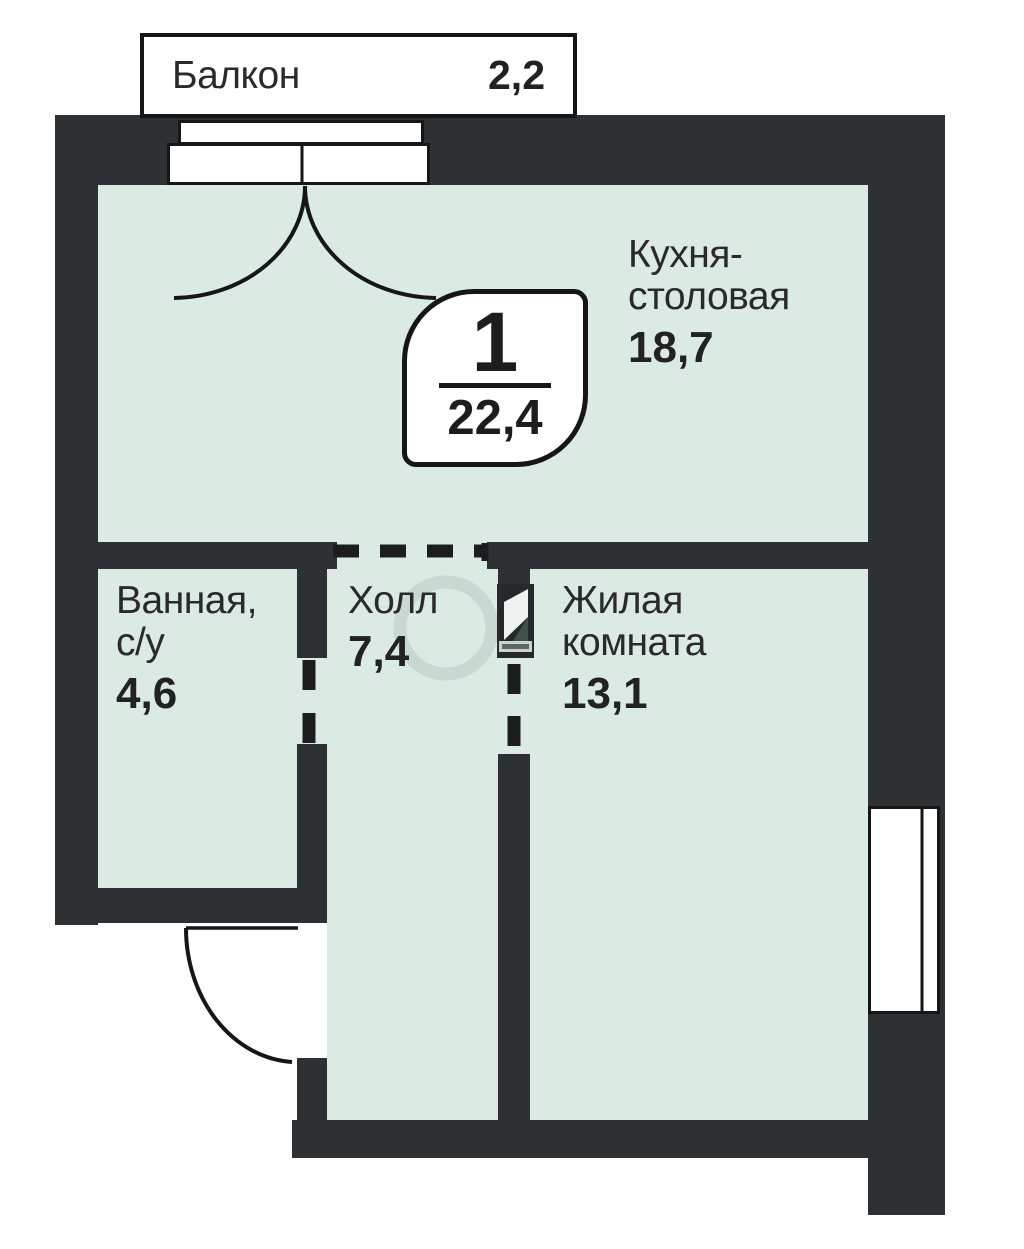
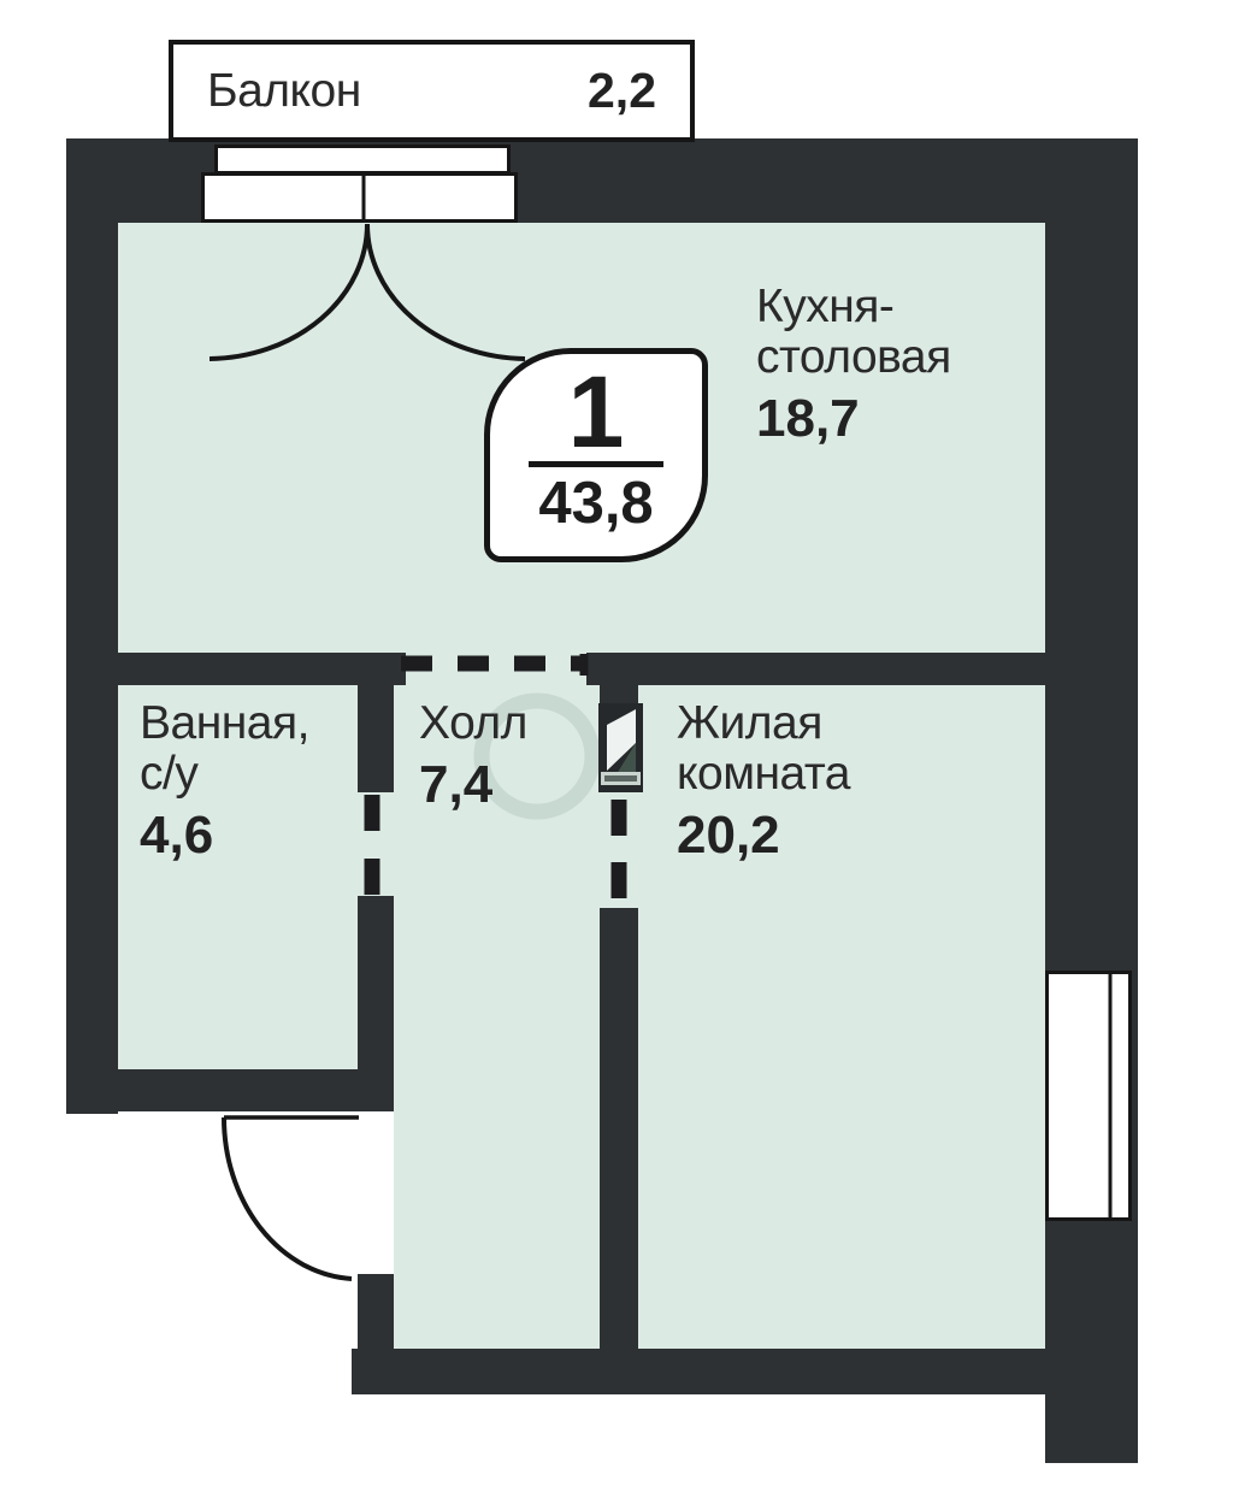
  Балкон
  2,2
  1
- 22,4
+ 43,8
  Кухня-
  столовая
  18,7
  Ванная,
  с/у
  4,6
  Холл
  7,4
  Жилая
  комната
- 13,1
+ 20,2
